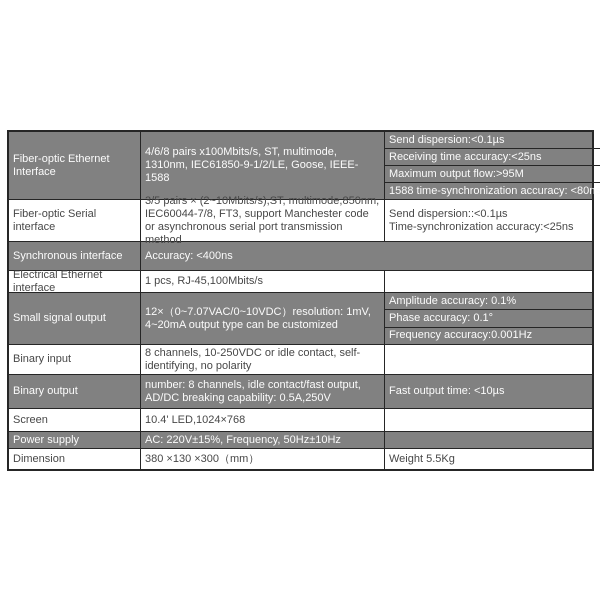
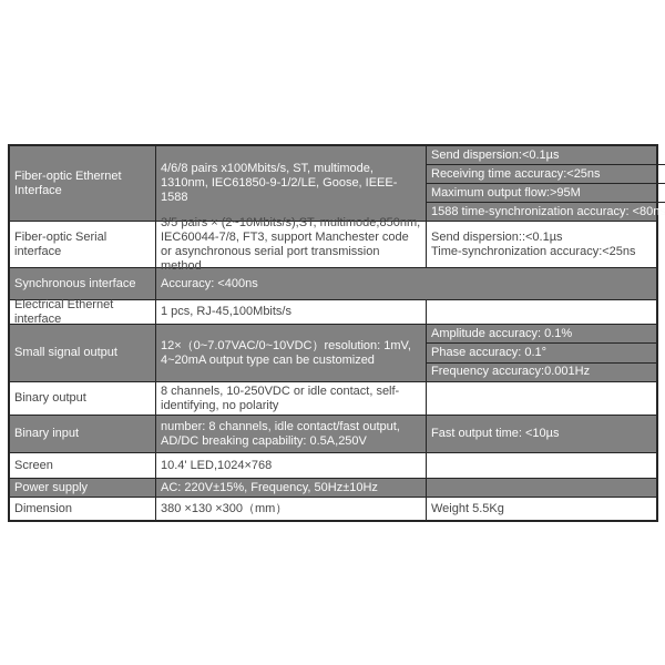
  Fiber-optic Ethernet Interface
  4/6/8 pairs x100Mbits/s, ST, multimode, 1310nm, IEC61850-9-1/2/LE, Goose, IEEE-1588
  Send dispersion:<0.1µs
  Receiving time accuracy:<25ns
  Maximum output flow:>95M
  1588 time-synchronization accuracy: <80ns
  Fiber-optic Serial interface
  3/5 pairs × (2~10Mbits/s),ST, multimode,850nm, IEC60044-7/8, FT3, support Manchester code or asynchronous serial port transmission method
  Send dispersion::<0.1µs
  Time-synchronization accuracy:<25ns
  Synchronous interface
  Accuracy: <400ns
  Electrical Ethernet interface
  1 pcs, RJ-45,100Mbits/s
  Small signal output
  12×（0~7.07VAC/0~10VDC）resolution: 1mV, 4~20mA output type can be customized
  Amplitude accuracy: 0.1%
  Phase accuracy: 0.1°
  Frequency accuracy:0.001Hz
- Binary input
+ Binary output
  8 channels, 10-250VDC or idle contact, self-identifying, no polarity
- Binary output
+ Binary input
  number: 8 channels, idle contact/fast output, AD/DC breaking capability: 0.5A,250V
  Fast output time: <10µs
  Screen
  10.4' LED,1024×768
  Power supply
  AC: 220V±15%, Frequency, 50Hz±10Hz
  Dimension
  380 ×130 ×300（mm）
  Weight 5.5Kg
